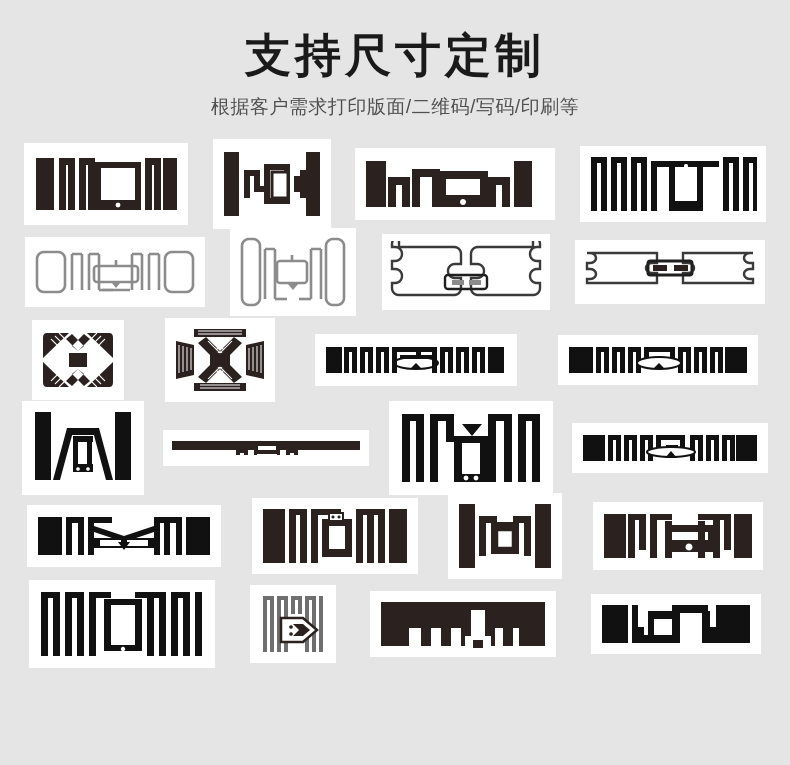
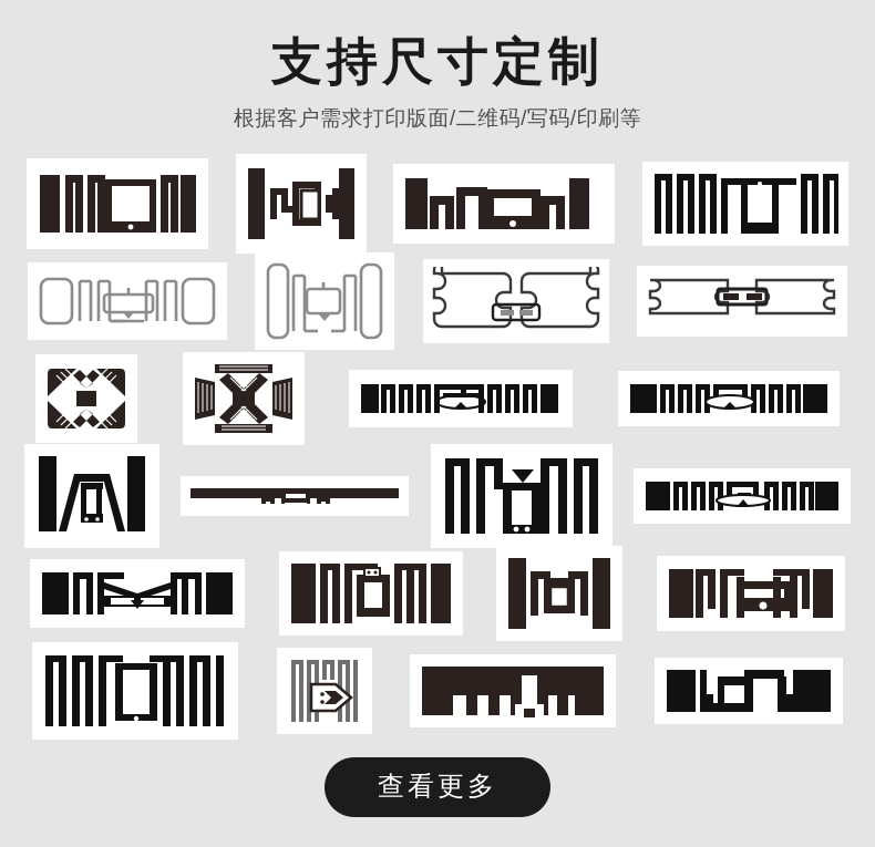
  支持尺寸定制
  根据客户需求打印版面/二维码/写码/印刷等
+ 查看更多
